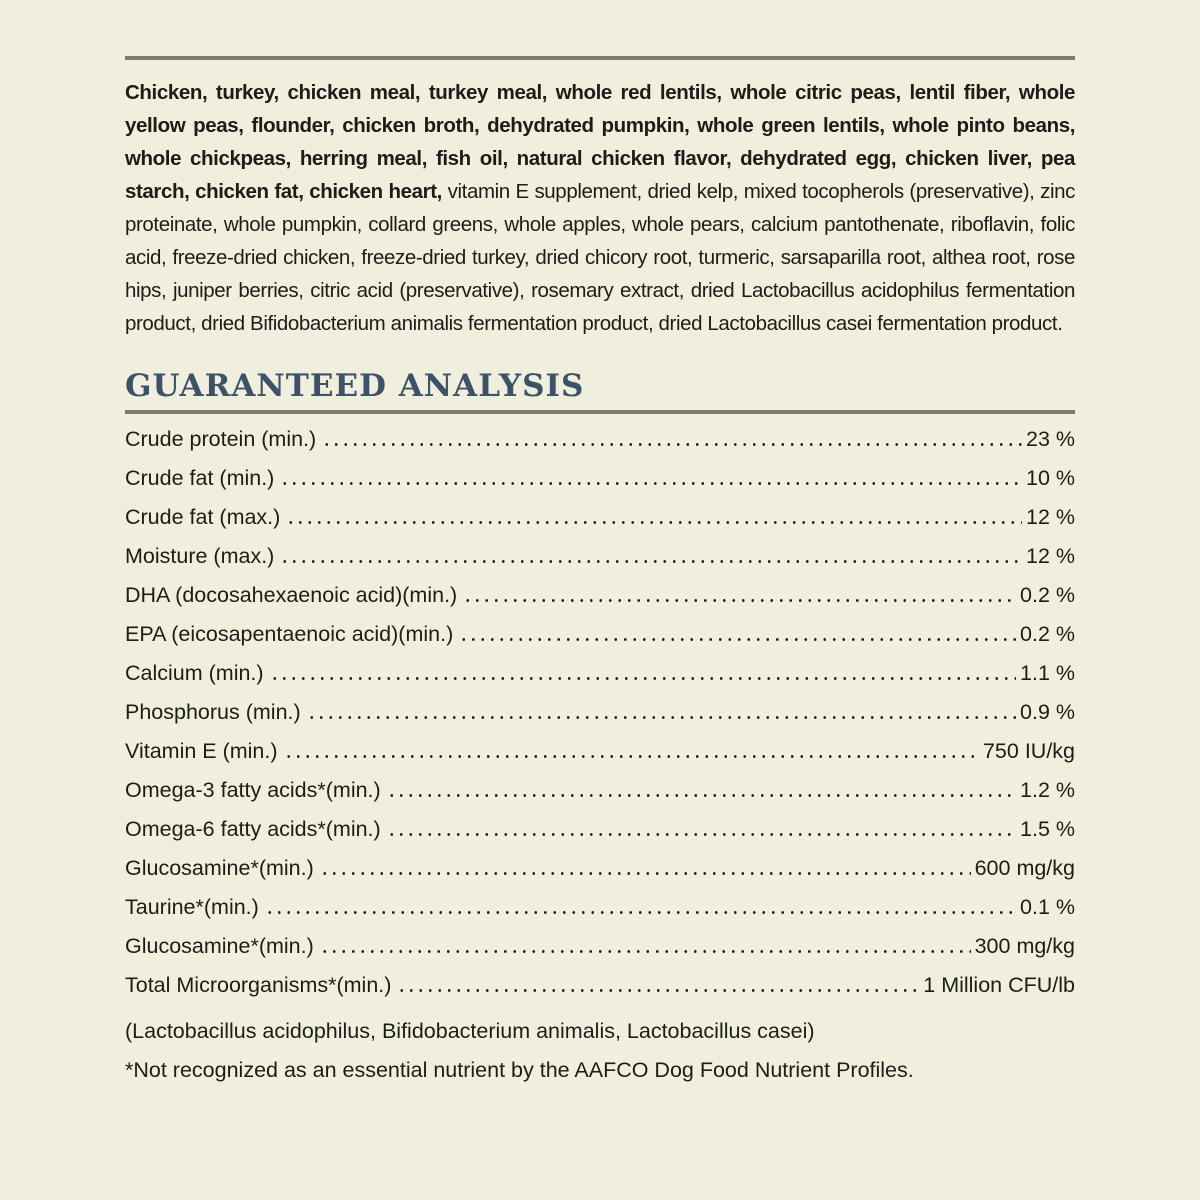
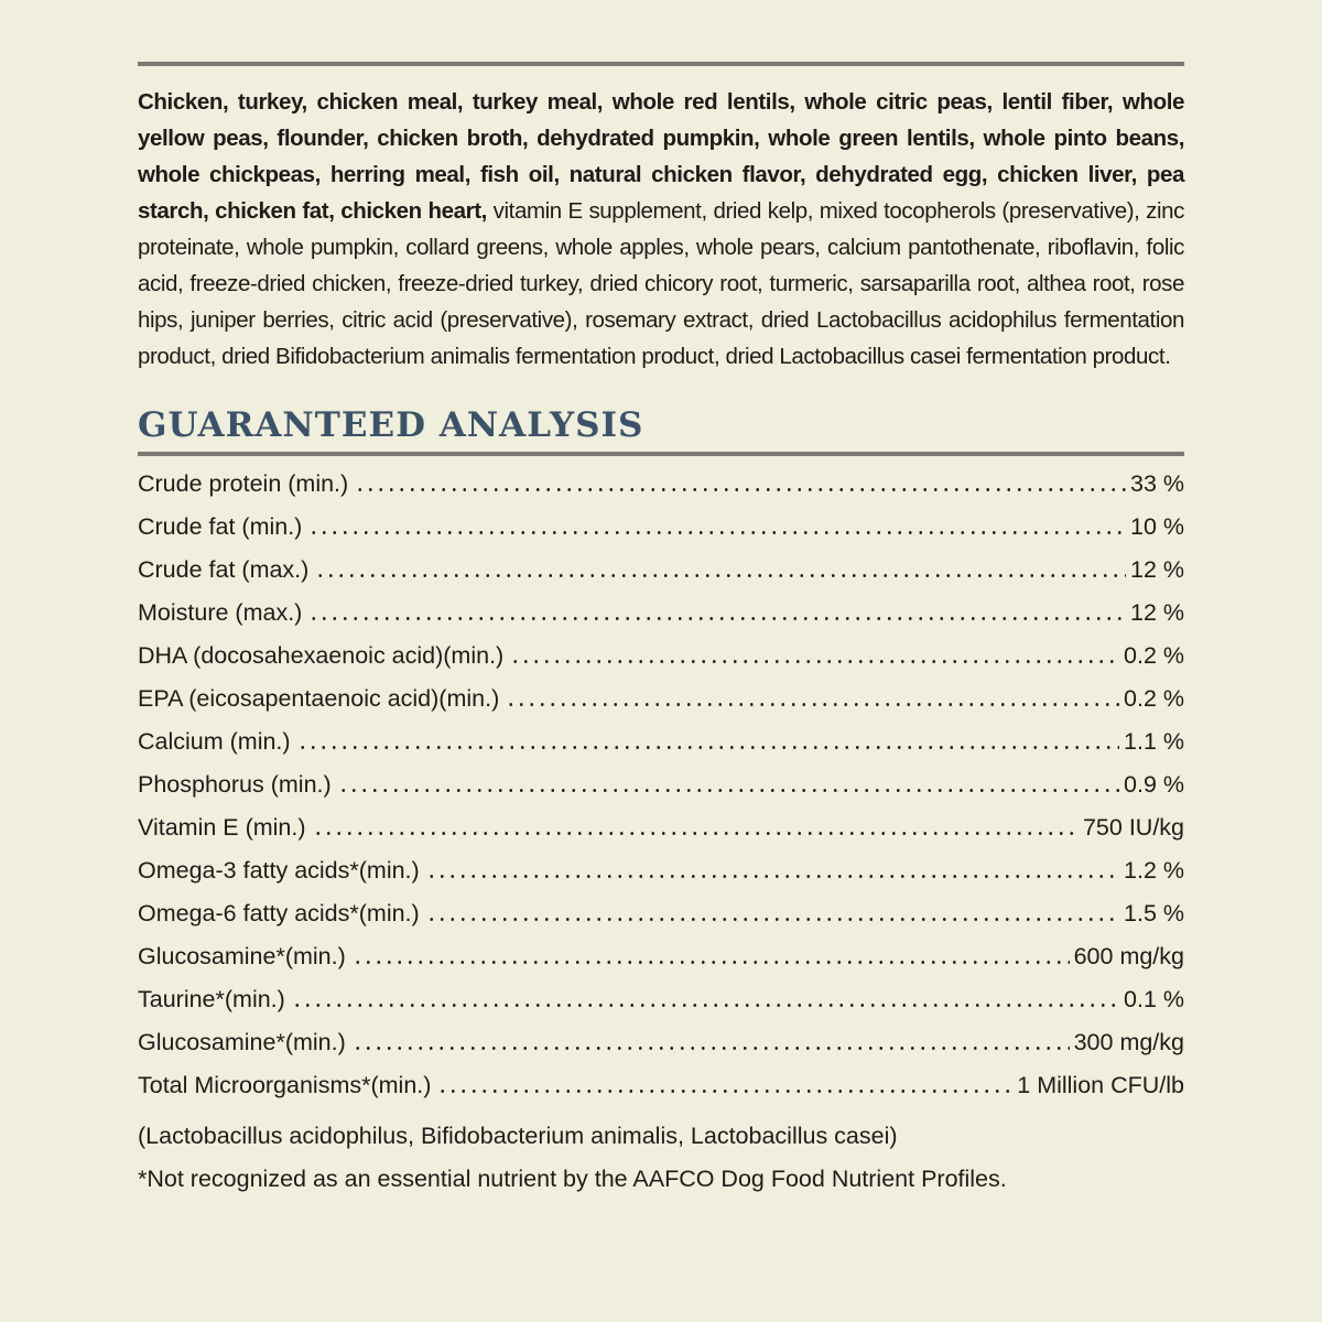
  Chicken, turkey, chicken meal, turkey meal, whole red lentils, whole citric peas, lentil fiber, whole yellow peas, flounder, chicken broth, dehydrated pumpkin, whole green lentils, whole pinto beans, whole chickpeas, herring meal, fish oil, natural chicken flavor, dehydrated egg, chicken liver, pea starch, chicken fat, chicken heart, vitamin E supplement, dried kelp, mixed tocopherols (preservative), zinc proteinate, whole pumpkin, collard greens, whole apples, whole pears, calcium pantothenate, riboflavin, folic acid, freeze-dried chicken, freeze-dried turkey, dried chicory root, turmeric, sarsaparilla root, althea root, rose hips, juniper berries, citric acid (preservative), rosemary extract, dried Lactobacillus acidophilus fermentation product, dried Bifidobacterium animalis fermentation product, dried Lactobacillus casei fermentation product.
  GUARANTEED ANALYSIS
  Crude protein (min.)
- 23 %
+ 33 %
  Crude fat (min.)
  10 %
  Crude fat (max.)
  12 %
  Moisture (max.)
  12 %
  DHA (docosahexaenoic acid)(min.)
  0.2 %
  EPA (eicosapentaenoic acid)(min.)
  0.2 %
  Calcium (min.)
  1.1 %
  Phosphorus (min.)
  0.9 %
  Vitamin E (min.)
  750 IU/kg
  Omega-3 fatty acids*(min.)
  1.2 %
  Omega-6 fatty acids*(min.)
  1.5 %
  Glucosamine*(min.)
  600 mg/kg
  Taurine*(min.)
  0.1 %
  Glucosamine*(min.)
  300 mg/kg
  Total Microorganisms*(min.)
  1 Million CFU/lb
  (Lactobacillus acidophilus, Bifidobacterium animalis, Lactobacillus casei)
  *Not recognized as an essential nutrient by the AAFCO Dog Food Nutrient Profiles.
